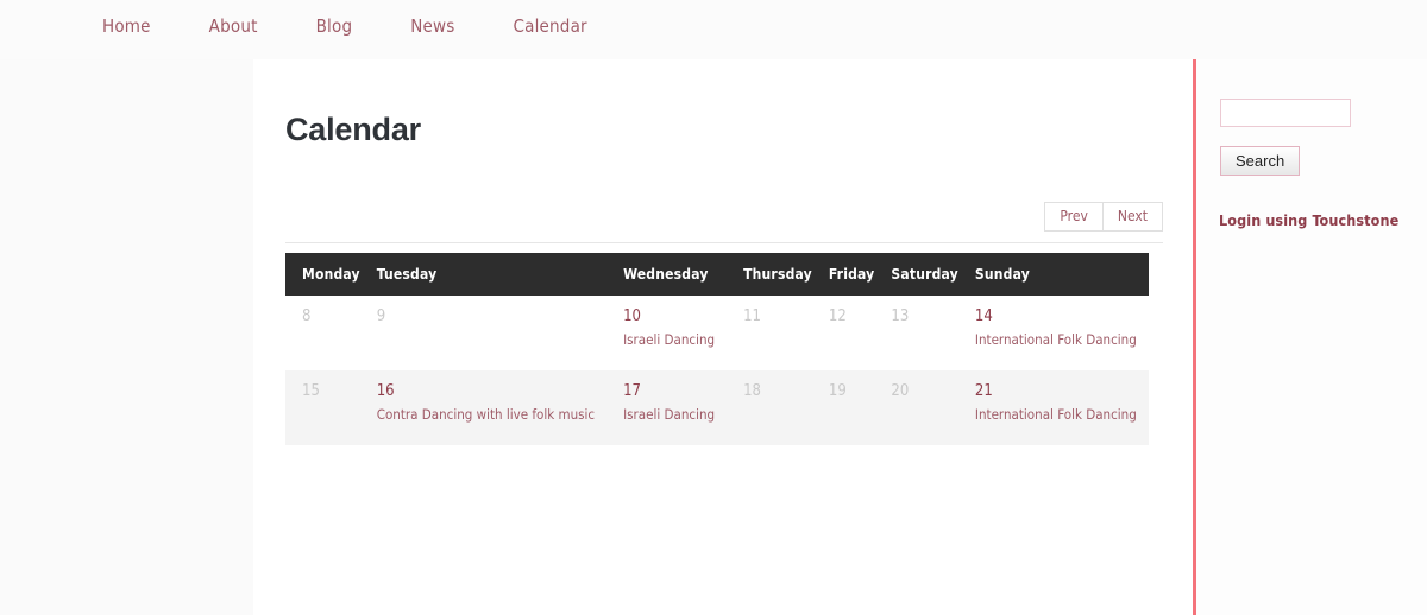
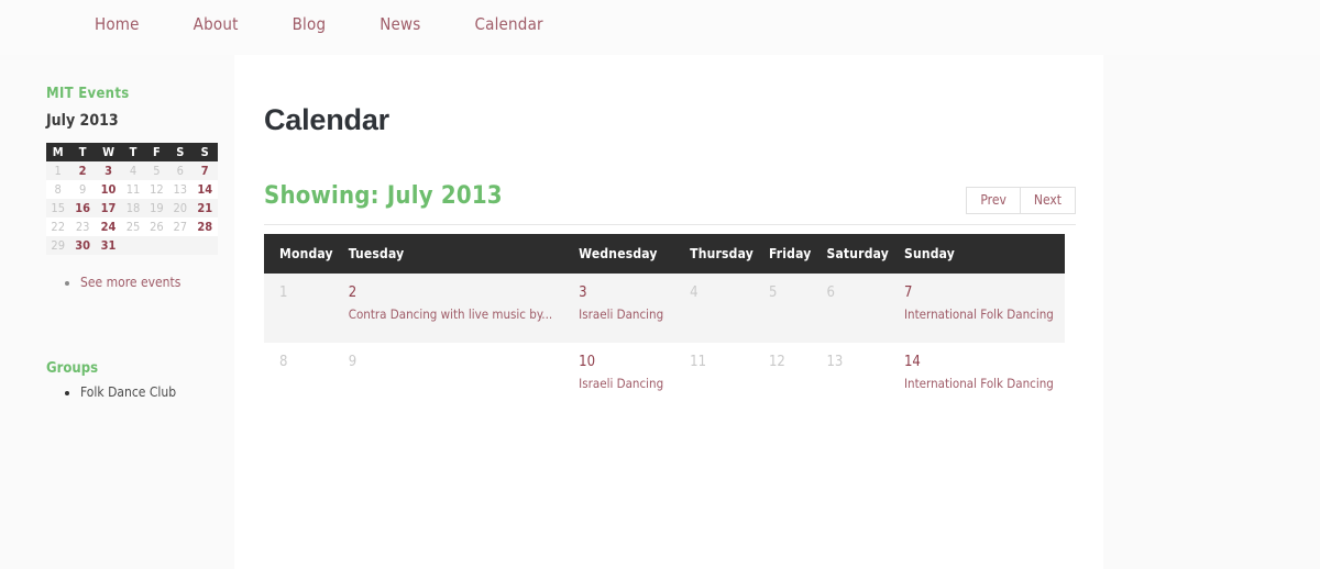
  Home
  About
  Blog
  News
  Calendar
+ MIT Events
+ July 2013
+ M	T	W	T	F	S	S
+ 1	2	3	4	5	6	7
+ 8	9	10	11	12	13	14
+ 15	16	17	18	19	20	21
+ 22	23	24	25	26	27	28
+ 29	30	31
+ See more events
+ Groups
+ Folk Dance Club
  Calendar
+ Showing: July 2013
  Prev
  Next
  Monday	Tuesday	Wednesday	Thursday	Friday	Saturday	Sunday
+ 1	2Contra Dancing with live music by...	3Israeli Dancing	4	5	6	7International Folk Dancing
  8	9	10Israeli Dancing	11	12	13	14International Folk Dancing
- 15	16Contra Dancing with live folk music	17Israeli Dancing	18	19	20	21International Folk Dancing
- Search
- Login using Touchstone
